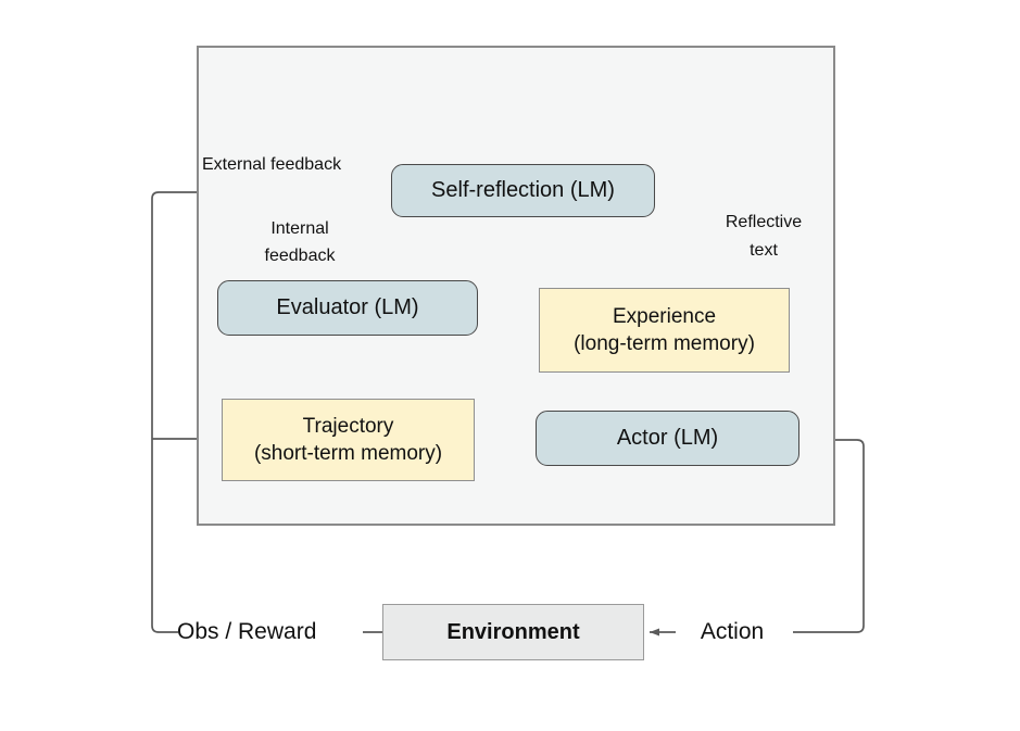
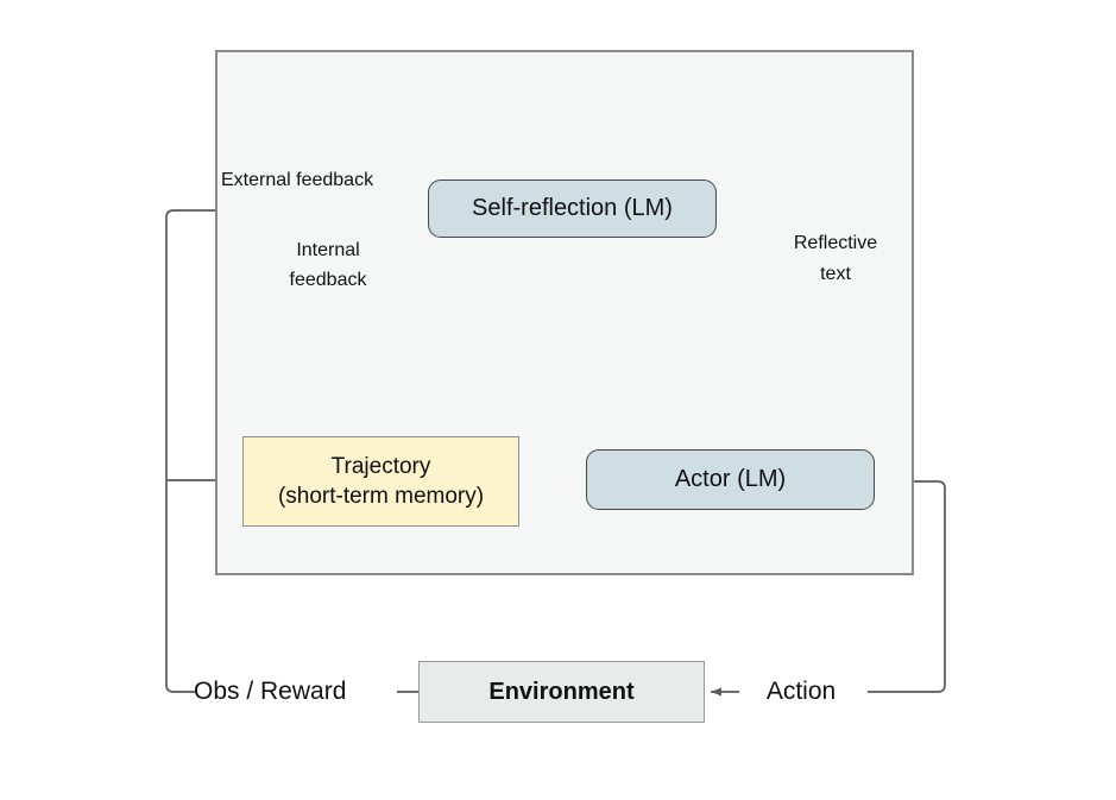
  Self-reflection (LM)
- Evaluator (LM)
- Experience
- (long-term memory)
  Trajectory
  (short-term memory)
  Actor (LM)
  Environment
  External feedback
  Internal
  feedback
  Reflective
  text
  Obs / Reward
  Action
